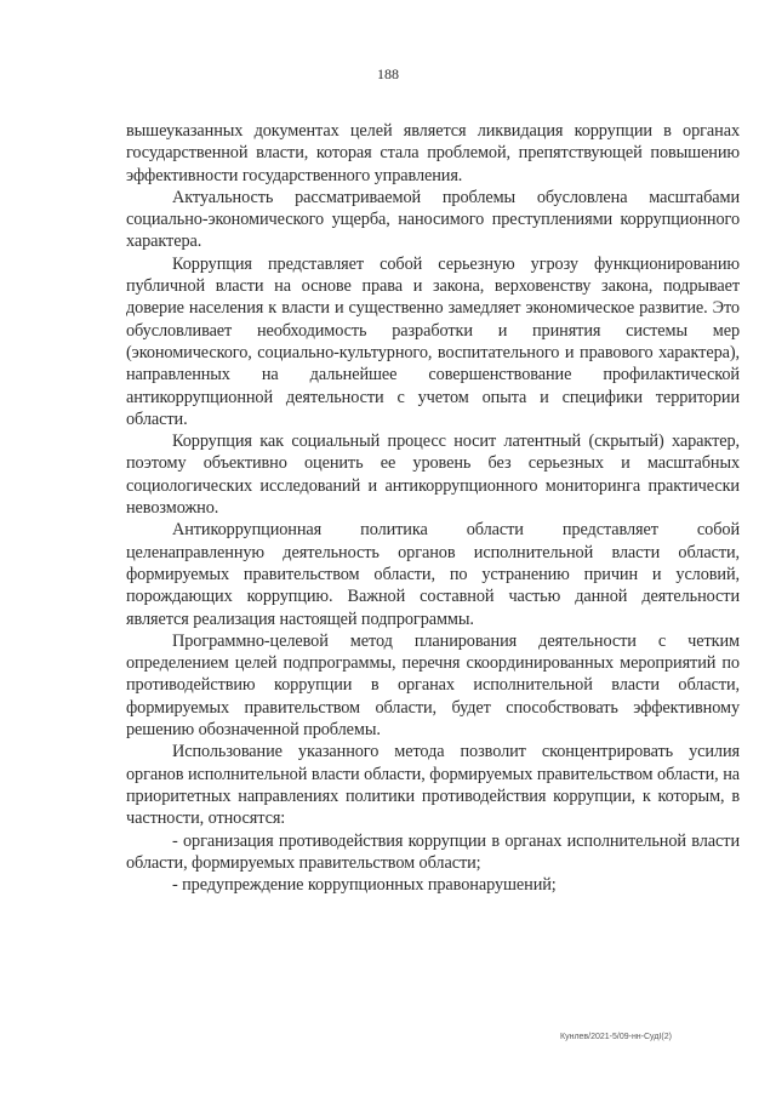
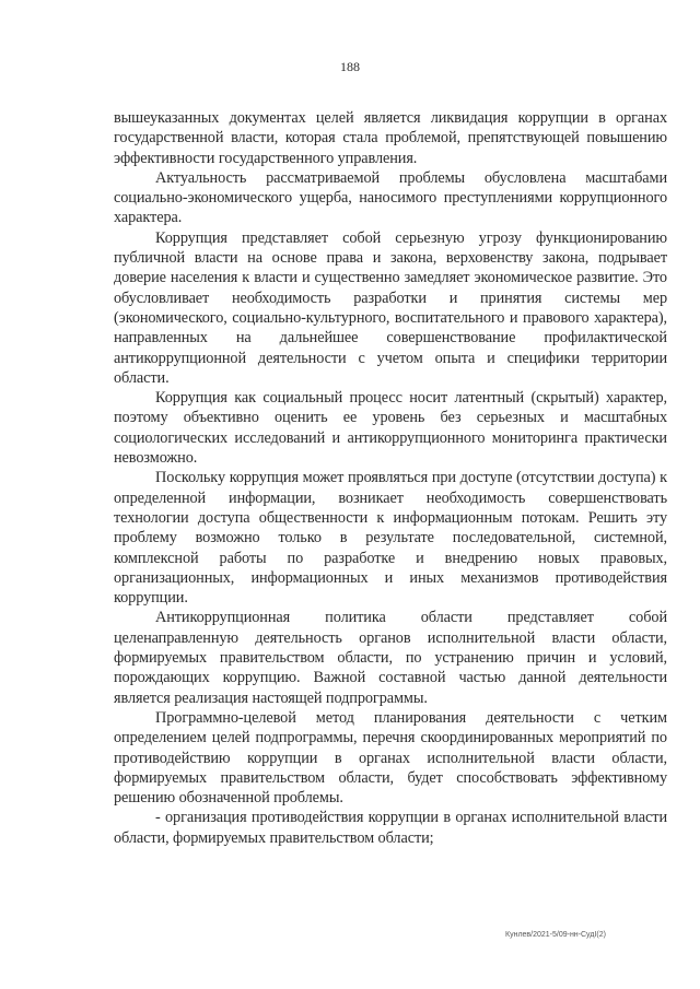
  188
  вышеуказанных документах целей является ликвидация коррупции в органах государственной власти, которая стала проблемой, препятствующей повышению эффективности государственного управления.
  Актуальность рассматриваемой проблемы обусловлена масштабами социально-экономического ущерба, наносимого преступлениями коррупционного характера.
  Коррупция представляет собой серьезную угрозу функционированию публичной власти на основе права и закона, верховенству закона, подрывает доверие населения к власти и существенно замедляет экономическое развитие. Это обусловливает необходимость разработки и принятия системы мер (экономического, социально-культурного, воспитательного и правового характера), направленных на дальнейшее совершенствование профилактической антикоррупционной деятельности с учетом опыта и специфики территории области.
  Коррупция как социальный процесс носит латентный (скрытый) характер, поэтому объективно оценить ее уровень без серьезных и масштабных социологических исследований и антикоррупционного мониторинга практически невозможно.
+ Поскольку коррупция может проявляться при доступе (отсутствии доступа) к определенной информации, возникает необходимость совершенствовать технологии доступа общественности к информационным потокам. Решить эту проблему возможно только в результате последовательной, системной, комплексной работы по разработке и внедрению новых правовых, организационных, информационных и иных механизмов противодействия коррупции.
  Антикоррупционная политика области представляет собой целенаправленную деятельность органов исполнительной власти области, формируемых правительством области, по устранению причин и условий, порождающих коррупцию. Важной составной частью данной деятельности является реализация настоящей подпрограммы.
  Программно-целевой метод планирования деятельности с четким определением целей подпрограммы, перечня скоординированных мероприятий по противодействию коррупции в органах исполнительной власти области, формируемых правительством области, будет способствовать эффективному решению обозначенной проблемы.
- Использование указанного метода позволит сконцентрировать усилия органов исполнительной власти области, формируемых правительством области, на приоритетных направлениях политики противодействия коррупции, к которым, в частности, относятся:
  - организация противодействия коррупции в органах исполнительной власти области, формируемых правительством области;
- - предупреждение коррупционных правонарушений;
